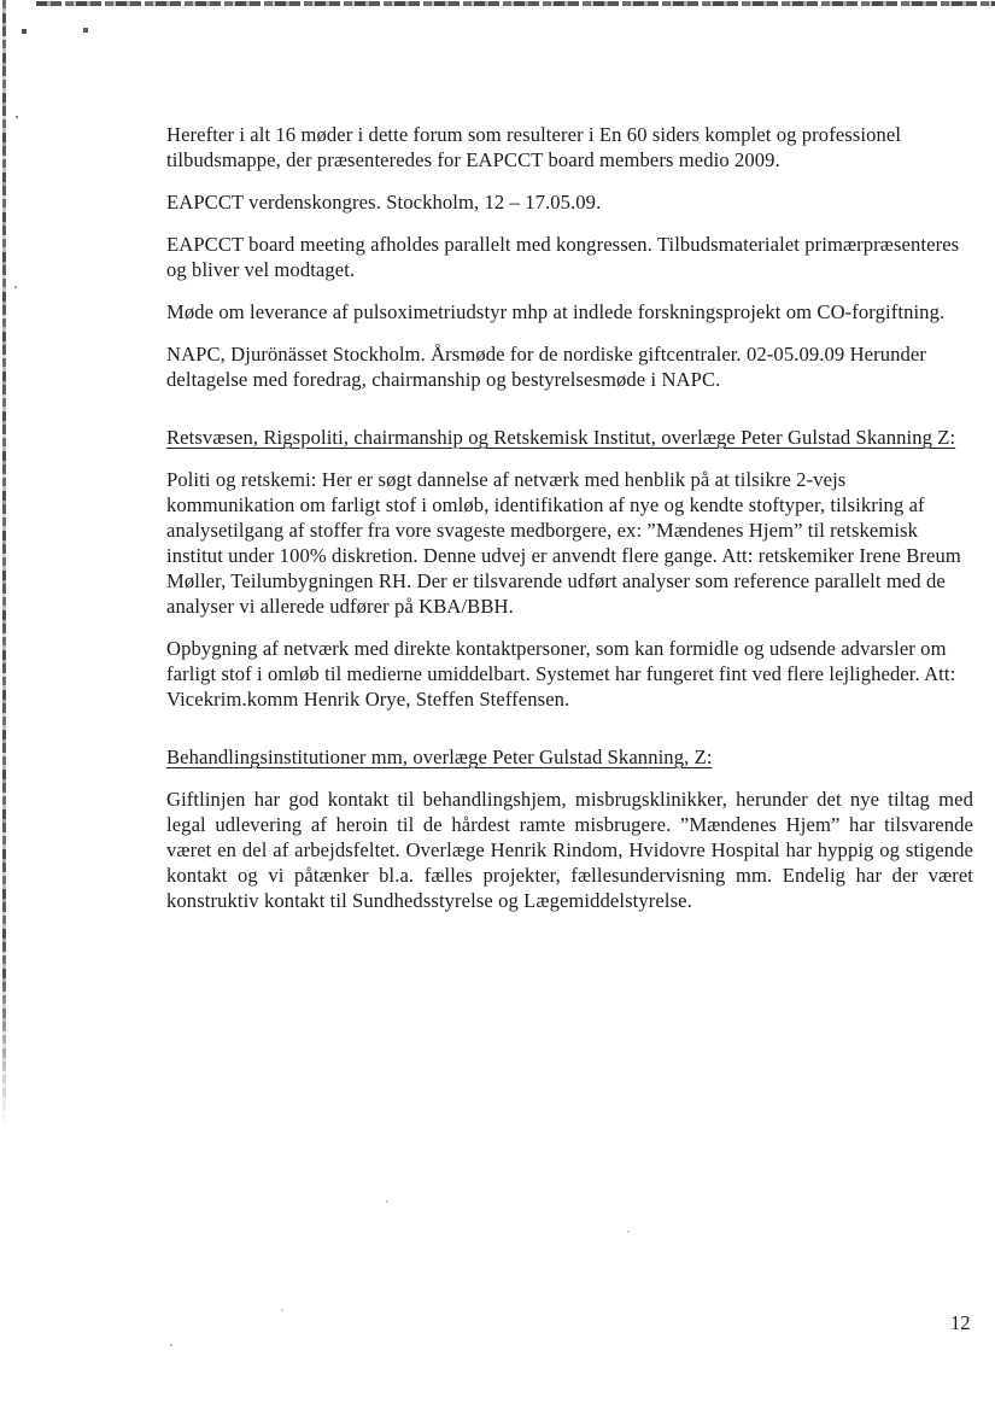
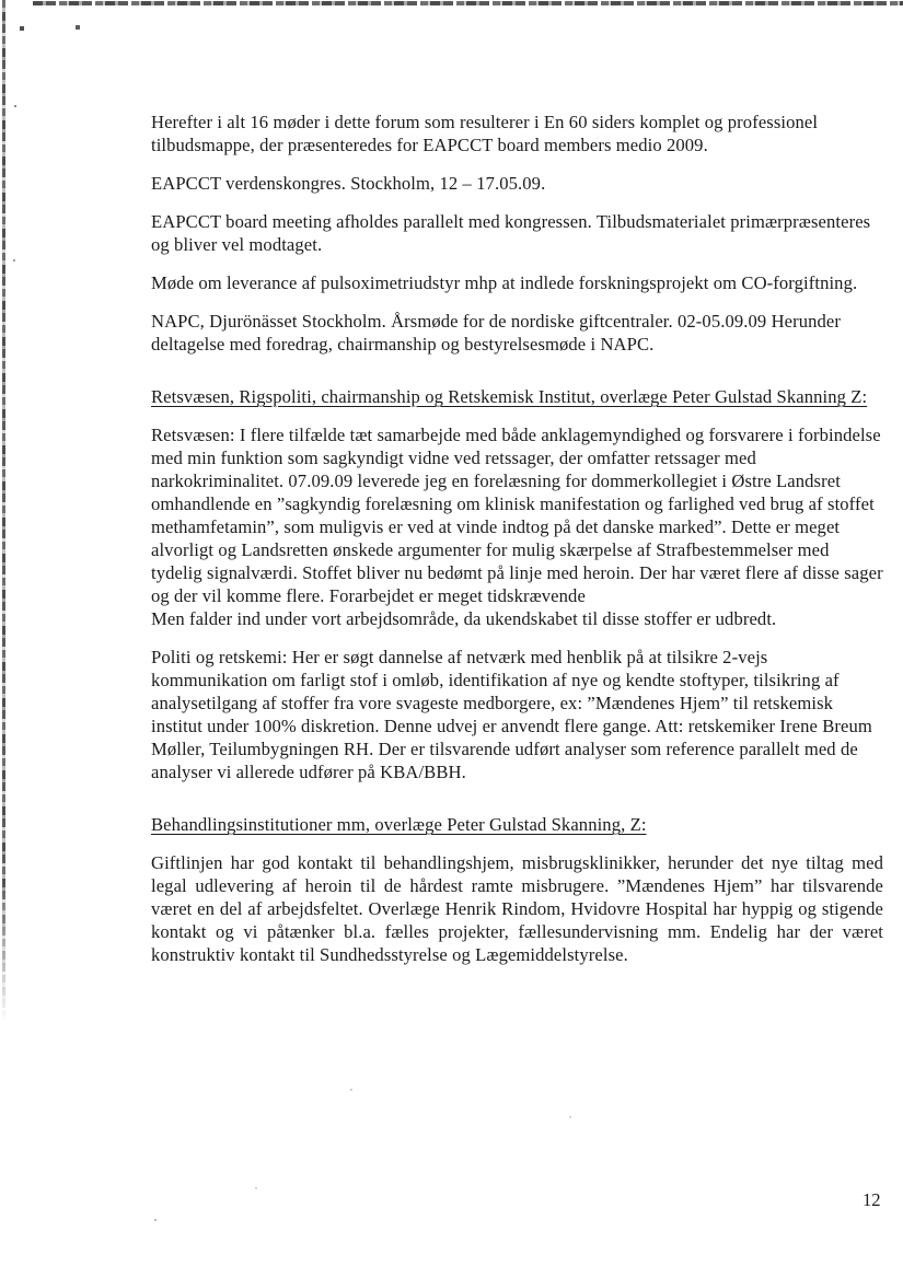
  Herefter i alt 16 møder i dette forum som resulterer i En 60 siders komplet og professionel tilbudsmappe, der præsenteredes for EAPCCT board members medio 2009.
  EAPCCT verdenskongres. Stockholm, 12 – 17.05.09.
  EAPCCT board meeting afholdes parallelt med kongressen. Tilbudsmaterialet primærpræsenteres og bliver vel modtaget.
  Møde om leverance af pulsoximetriudstyr mhp at indlede forskningsprojekt om CO-forgiftning.
  NAPC, Djurönässet Stockholm. Årsmøde for de nordiske giftcentraler. 02-05.09.09 Herunder deltagelse med foredrag, chairmanship og bestyrelsesmøde i NAPC.
  Retsvæsen, Rigspoliti, chairmanship og Retskemisk Institut, overlæge Peter Gulstad Skanning Z:
+ Retsvæsen: I flere tilfælde tæt samarbejde med både anklagemyndighed og forsvarere i forbindelse med min funktion som sagkyndigt vidne ved retssager, der omfatter retssager med narkokriminalitet. 07.09.09 leverede jeg en forelæsning for dommerkollegiet i Østre Landsret omhandlende en ”sagkyndig forelæsning om klinisk manifestation og farlighed ved brug af stoffet methamfetamin”, som muligvis er ved at vinde indtog på det danske marked”. Dette er meget alvorligt og Landsretten ønskede argumenter for mulig skærpelse af Strafbestemmelser med tydelig signalværdi. Stoffet bliver nu bedømt på linje med heroin. Der har været flere af disse sager og der vil komme flere. Forarbejdet er meget tidskrævende
+ Men falder ind under vort arbejdsområde, da ukendskabet til disse stoffer er udbredt.
  Politi og retskemi: Her er søgt dannelse af netværk med henblik på at tilsikre 2-vejs kommunikation om farligt stof i omløb, identifikation af nye og kendte stoftyper, tilsikring af analysetilgang af stoffer fra vore svageste medborgere, ex: ”Mændenes Hjem” til retskemisk institut under 100% diskretion. Denne udvej er anvendt flere gange. Att: retskemiker Irene Breum Møller, Teilumbygningen RH. Der er tilsvarende udført analyser som reference parallelt med de analyser vi allerede udfører på KBA/BBH.
- Opbygning af netværk med direkte kontaktpersoner, som kan formidle og udsende advarsler om farligt stof i omløb til medierne umiddelbart. Systemet har fungeret fint ved flere lejligheder. Att: Vicekrim.komm Henrik Orye, Steffen Steffensen.
  Behandlingsinstitutioner mm, overlæge Peter Gulstad Skanning, Z:
  Giftlinjen har god kontakt til behandlingshjem, misbrugsklinikker, herunder det nye tiltag med legal udlevering af heroin til de hårdest ramte misbrugere. ”Mændenes Hjem” har tilsvarende været en del af arbejdsfeltet. Overlæge Henrik Rindom, Hvidovre Hospital har hyppig og stigende kontakt og vi påtænker bl.a. fælles projekter, fællesundervisning mm. Endelig har der været konstruktiv kontakt til Sundhedsstyrelse og Lægemiddelstyrelse.
  12
